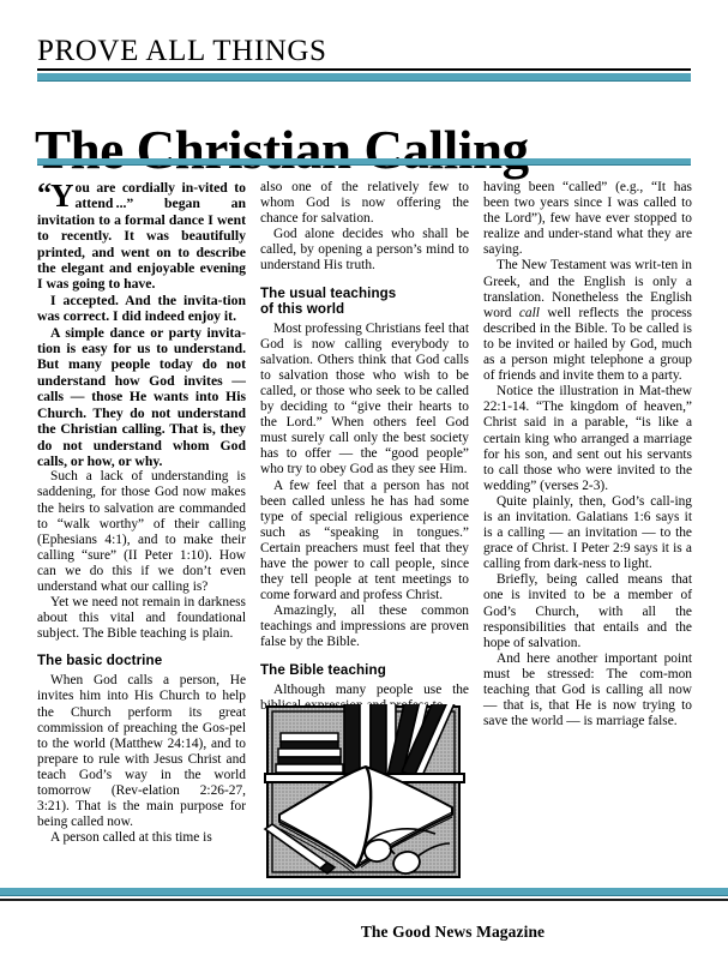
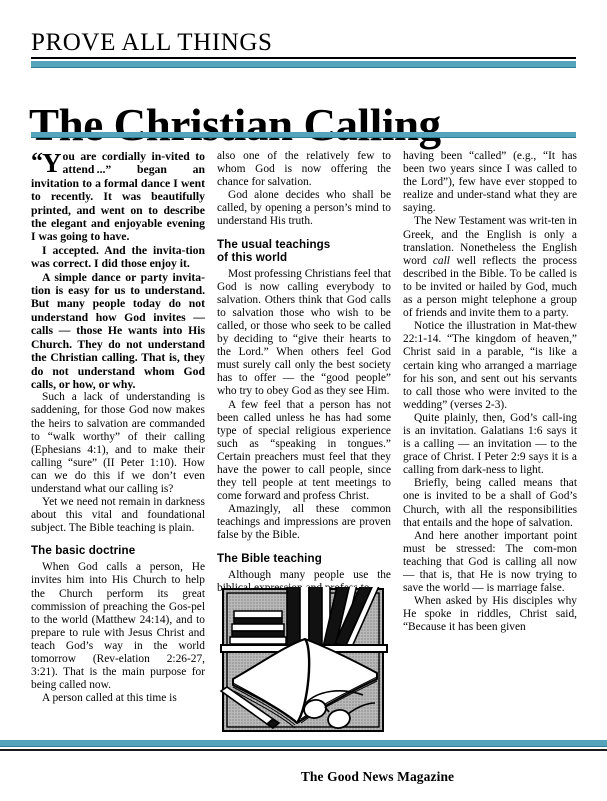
  PROVE ALL THINGS
  The Christian Calling
  “
  Y
  ou are cordially in-vited to attend ...” began an invitation to a formal dance I went to recently. It was beautifully printed, and went on to describe the elegant and enjoyable evening I was going to have.
- I accepted. And the invita-tion was correct. I did indeed enjoy it.
+ I accepted. And the invita-tion was correct. I did those enjoy it.
  A simple dance or party invita-tion is easy for us to understand. But many people today do not understand how God invites — calls — those He wants into His Church. They do not understand the Christian calling. That is, they do not understand whom God calls, or how, or why.
  Such a lack of understanding is saddening, for those God now makes the heirs to salvation are commanded to “walk worthy” of their calling (Ephesians 4:1), and to make their calling “sure” (II Peter 1:10). How can we do this if we don’t even understand what our calling is?
  Yet we need not remain in darkness about this vital and foundational subject. The Bible teaching is plain.
  The basic doctrine
  When God calls a person, He invites him into His Church to help the Church perform its great commission of preaching the Gos-pel to the world (Matthew 24:14), and to prepare to rule with Jesus Christ and teach God’s way in the world tomorrow (Rev-elation 2:26-27, 3:21). That is the main purpose for being called now.
  A person called at this time is
  also one of the relatively few to whom God is now offering the chance for salvation.
  God alone decides who shall be called, by opening a person’s mind to understand His truth.
  The usual teachings
  of this world
  Most professing Christians feel that God is now calling everybody to salvation. Others think that God calls to salvation those who wish to be called, or those who seek to be called by deciding to “give their hearts to the Lord.” When others feel God must surely call only the best society has to offer — the “good people” who try to obey God as they see Him.
  A few feel that a person has not been called unless he has had some type of special religious experience such as “speaking in tongues.” Certain preachers must feel that they have the power to call people, since they tell people at tent meetings to come forward and profess Christ.
  Amazingly, all these common teachings and impressions are proven false by the Bible.
  The Bible teaching
  Although many people use the biblical expressr
  having been “called” (e.g., “It has been two years since I was called to the Lord”), few have ever stopped to realize and under-stand what they are saying.
  The New Testament was writ-ten in Greek, and the English is only a translation. Nonetheless the English word call well reflects the process described in the Bible. To be called is to be invited or hailed by God, much as a person might telephone a group of friends and invite them to a party.
  Notice the illustration in Mat-thew 22:1-14. “The kingdom of heaven,” Christ said in a parable, “is like a certain king who arranged a marriage for his son, and sent out his servants to call those who were invited to the wedding” (verses 2-3).
  Quite plainly, then, God’s call-ing is an invitation. Galatians 1:6 says it is a calling — an invitation — to the grace of Christ. I Peter 2:9 says it is a calling from dark-ness to light.
- Briefly, being called means that one is invited to be a member of God’s Church, with all the responsibilities that entails and the hope of salvation.
+ Briefly, being called means that one is invited to be a shall of God’s Church, with all the responsibilities that entails and the hope of salvation.
  And here another important point must be stressed: The com-mon teaching that God is calling all now — that is, that He is now trying to save the world — is marriage false.
+ When asked by His disciples why He spoke in riddles, Christ said, “Because it has been given
  The Good News Magazine
